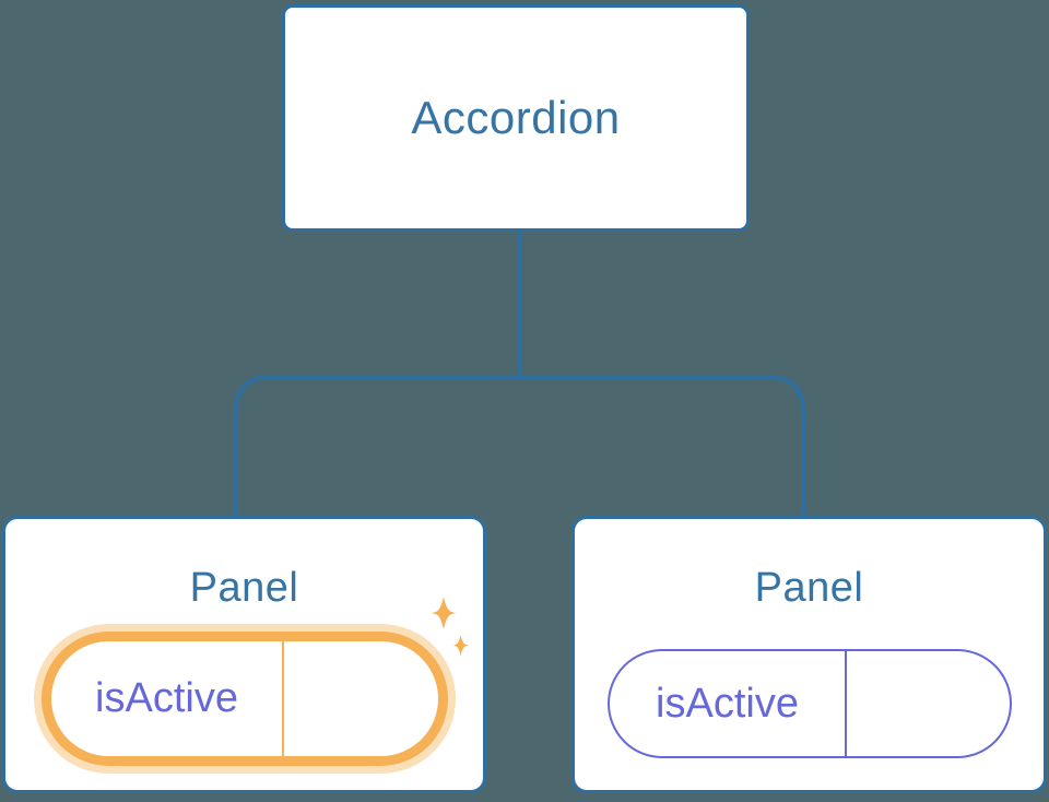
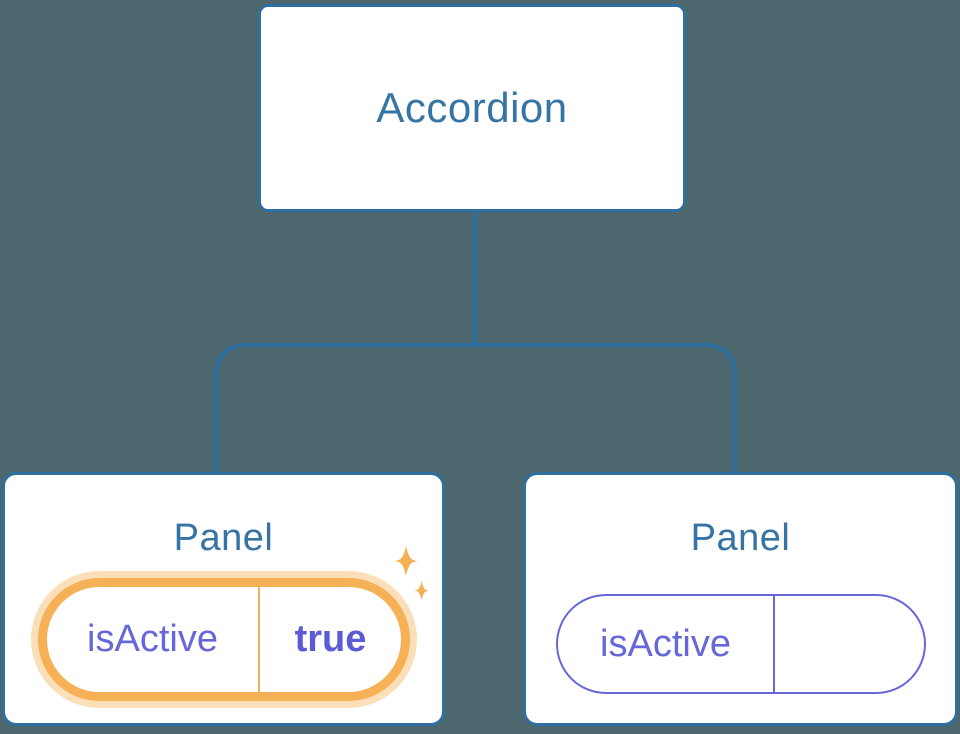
  Accordion
  Panel
  isActive
+ true
  Panel
  isActive
